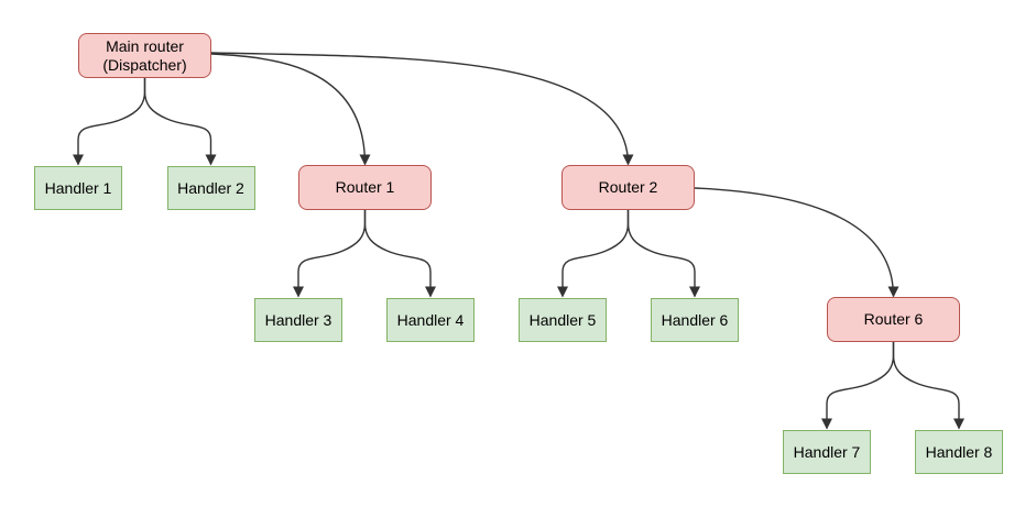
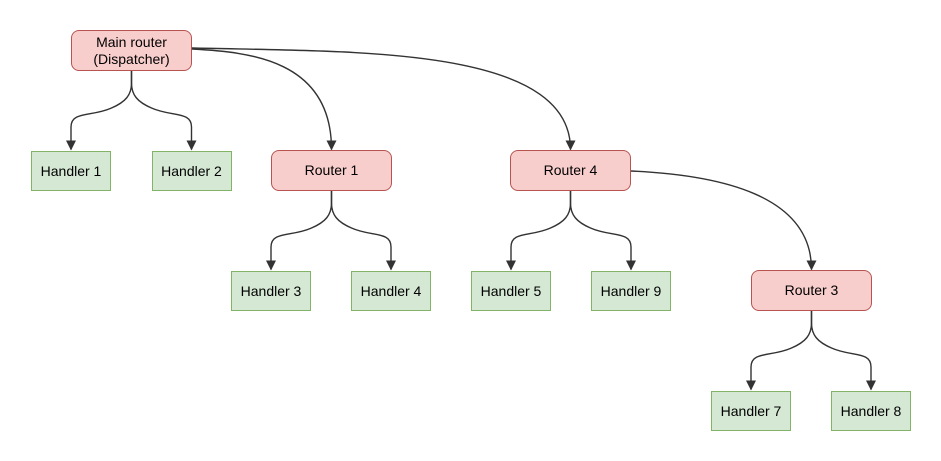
  Main router
  (Dispatcher)
  Handler 1
  Handler 2
  Router 1
- Router 2
+ Router 4
  Handler 3
  Handler 4
  Handler 5
- Handler 6
+ Handler 9
- Router 6
+ Router 3
  Handler 7
  Handler 8
